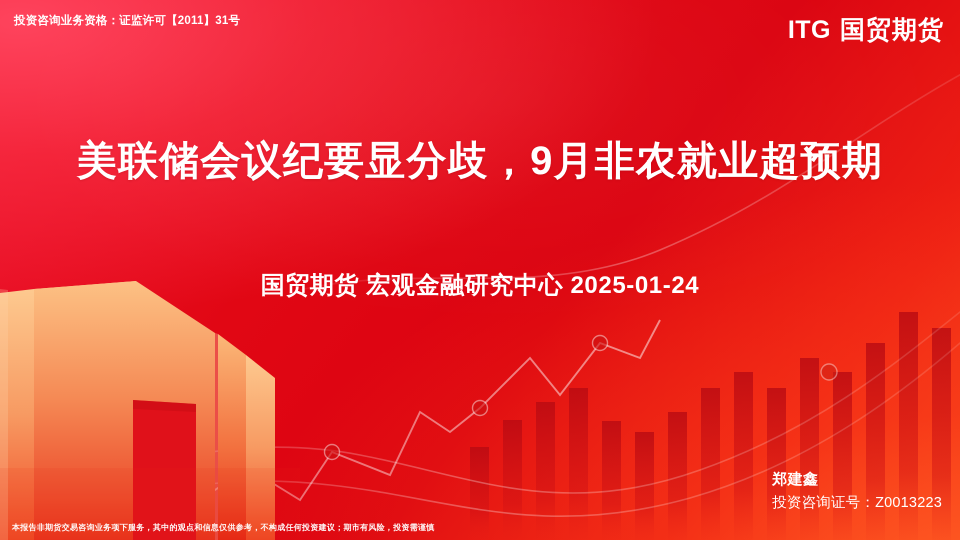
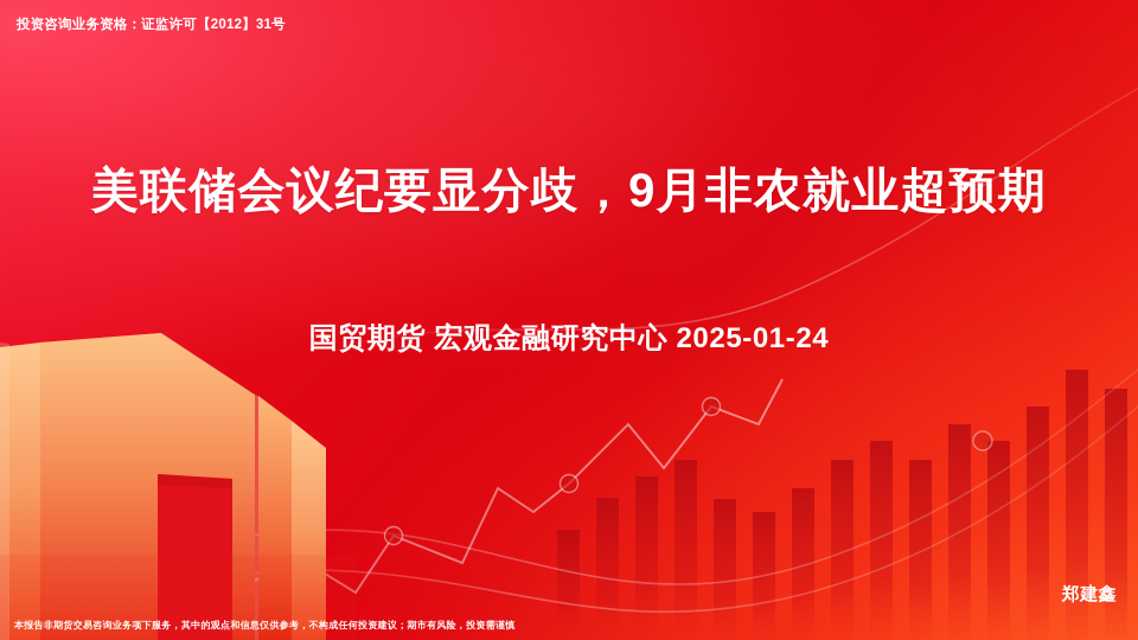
- 投资咨询业务资格：证监许可【2011】31号
+ 投资咨询业务资格：证监许可【2012】31号
- ITG
- 国贸期货
  美联储会议纪要显分歧，9月非农就业超预期
  国贸期货 宏观金融研究中心 2025-01-24
  郑建鑫
- 投资咨询证号：Z0013223
  本报告非期货交易咨询业务项下服务，其中的观点和信息仅供参考，不构成任何投资建议；期市有风险，投资需谨慎
